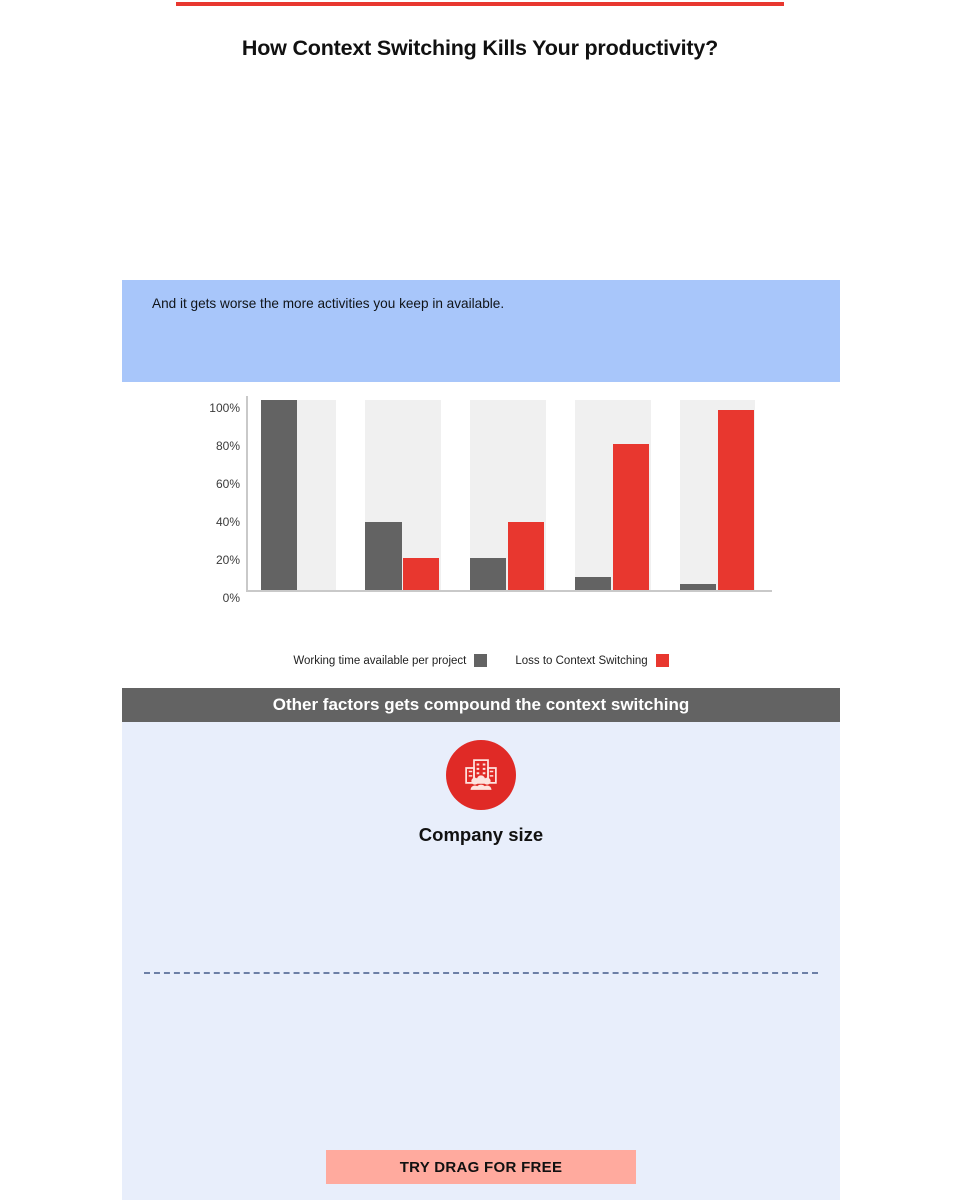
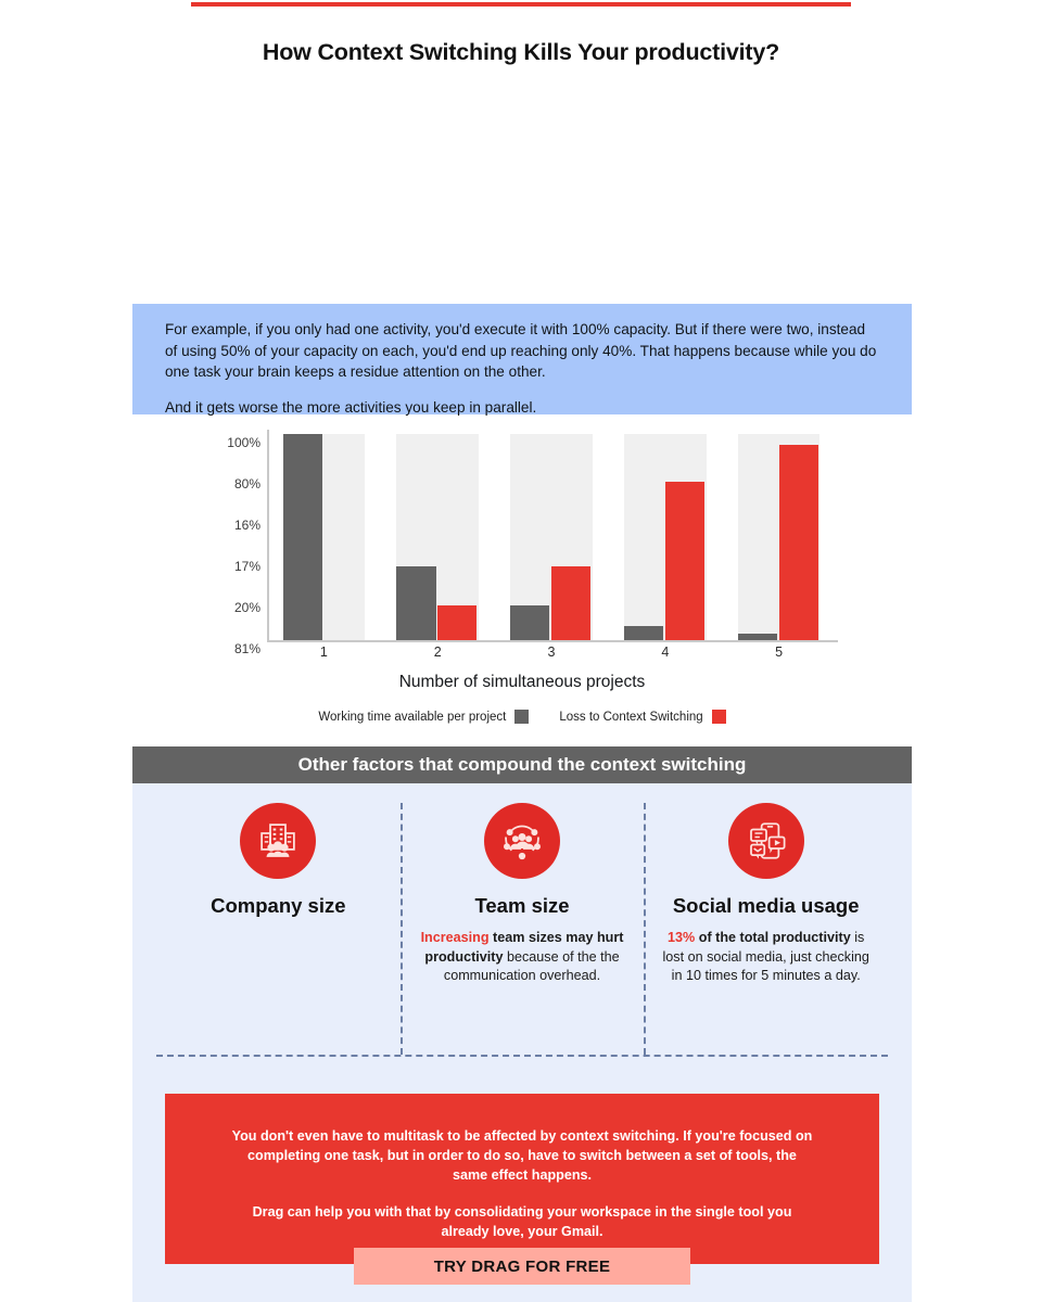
  How Context Switching Kills Your productivity?
+ For example, if you only had one activity, you'd execute it with 100% capacity. But if there were two, instead of using 50% of your capacity on each, you'd end up reaching only 40%. That happens because while you do one task your brain keeps a residue attention on the other.
- And it gets worse the more activities you keep in available.
+ And it gets worse the more activities you keep in parallel.
- 0%
+ 81%
  20%
- 40%
+ 17%
- 60%
+ 16%
  80%
  100%
+ 1
+ 2
+ 3
+ 4
+ 5
+ Number of simultaneous projects
  Working time available per project
  Loss to Context Switching
- Other factors gets compound the context switching
+ Other factors that compound the context switching
  Company size
+ Team size
+ Increasing team sizes may hurt productivity because of the the communication overhead.
+ Social media usage
+ 13% of the total productivity is lost on social media, just checking in 10 times for 5 minutes a day.
+ You don't even have to multitask to be affected by context switching. If you're focused on completing one task, but in order to do so, have to switch between a set of tools, the same effect happens.
+ Drag can help you with that by consolidating your workspace in the single tool you already love, your Gmail.
  TRY DRAG FOR FREE
